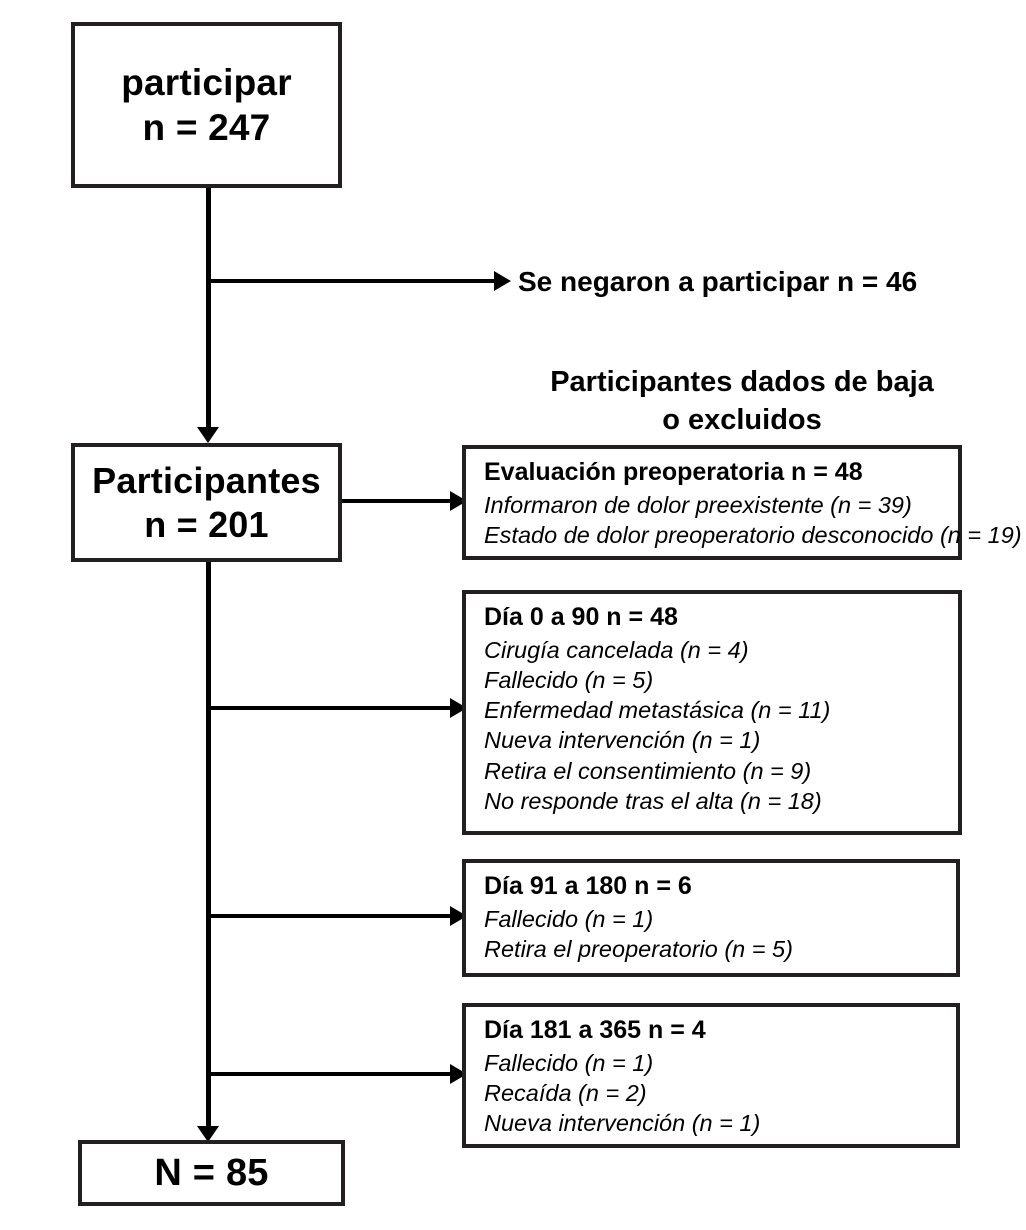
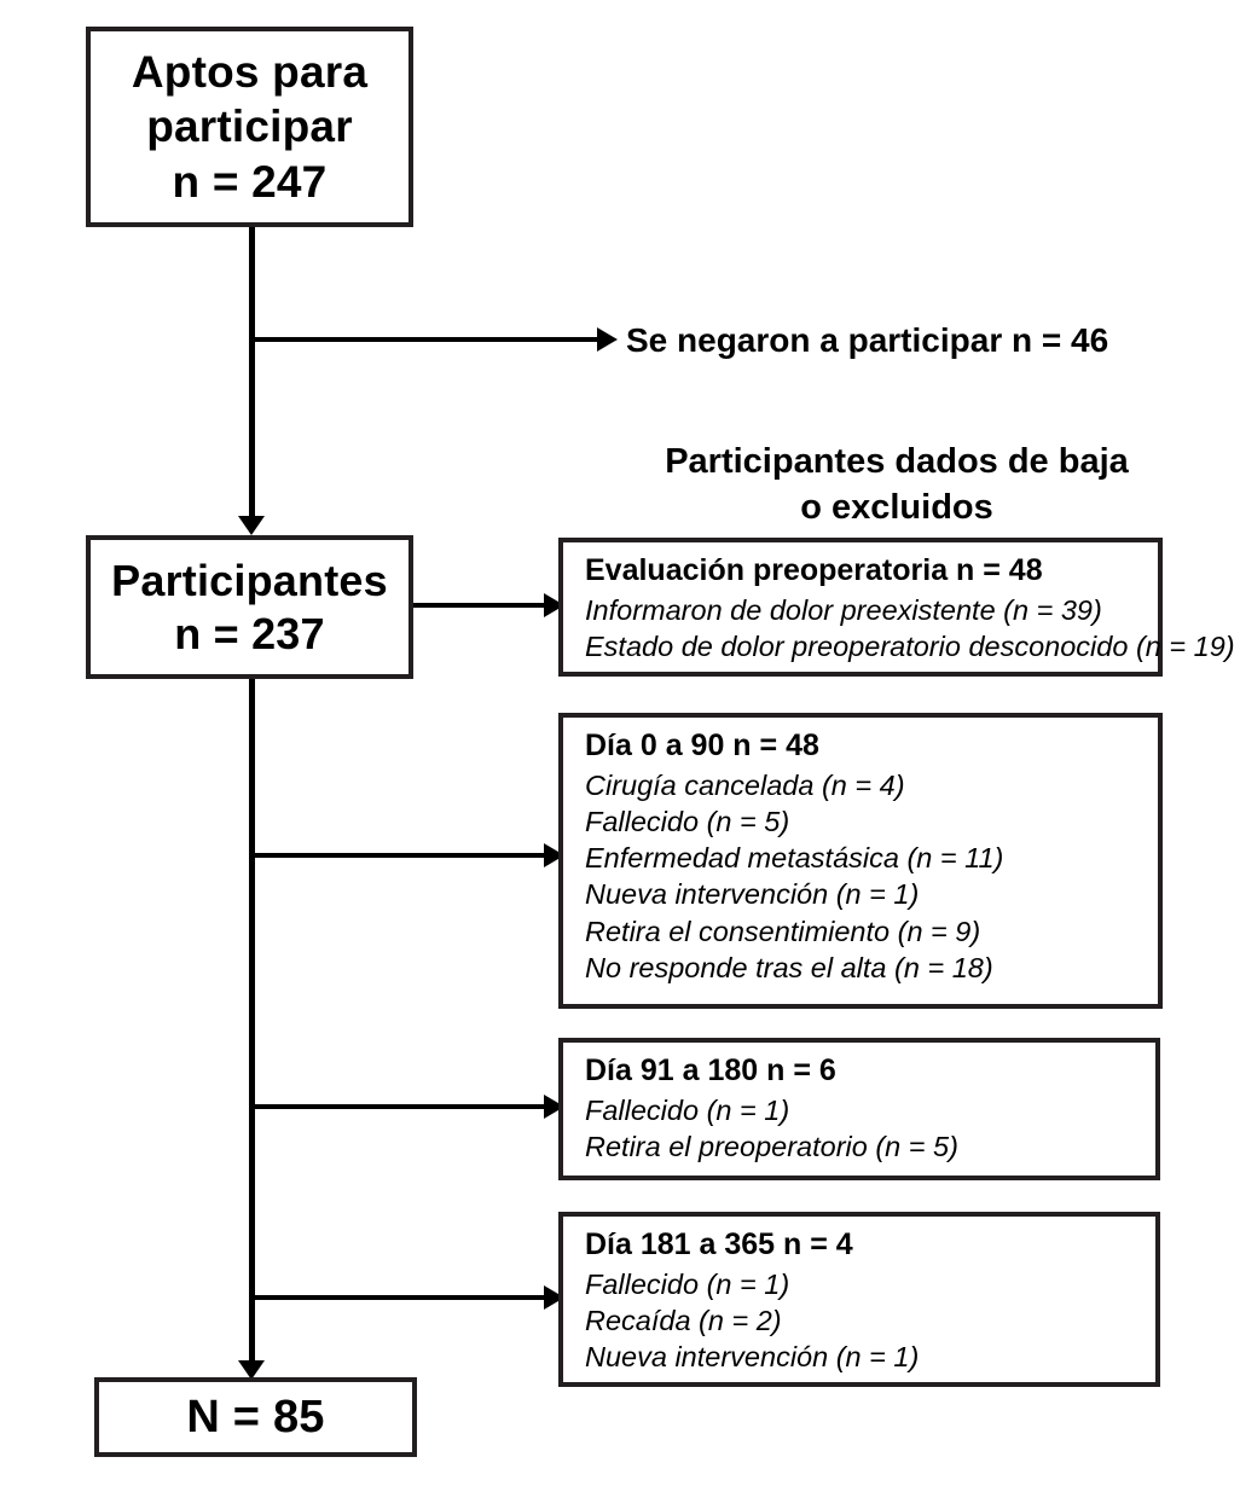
+ Aptos para
  participar
  n = 247
  Se negaron a participar n = 46
  Participantes dados de baja
  o excluidos
  Participantes
- n = 201
+ n = 237
  Evaluación preoperatoria n = 48
  Informaron de dolor preexistente (n = 39)
  Estado de dolor preoperatorio desconocido (n = 19)
  Día 0 a 90 n = 48
  Cirugía cancelada (n = 4)
  Fallecido (n = 5)
  Enfermedad metastásica (n = 11)
  Nueva intervención (n = 1)
  Retira el consentimiento (n = 9)
  No responde tras el alta (n = 18)
  Día 91 a 180 n = 6
  Fallecido (n = 1)
  Retira el preoperatorio (n = 5)
  Día 181 a 365 n = 4
  Fallecido (n = 1)
  Recaída (n = 2)
  Nueva intervención (n = 1)
  N = 85
